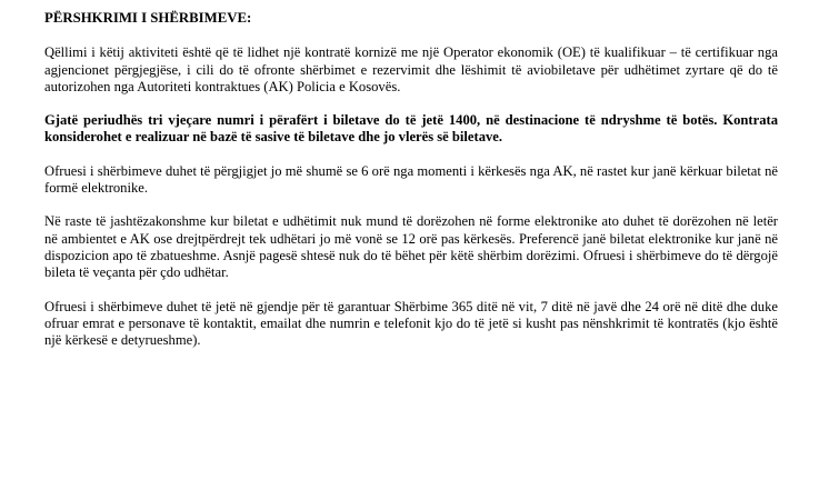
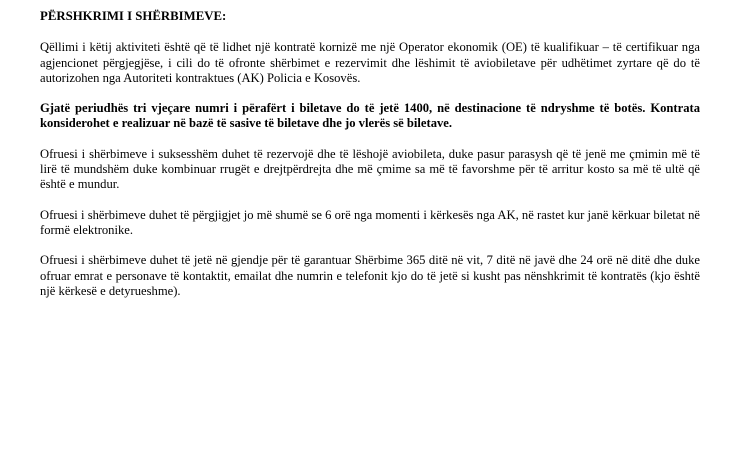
  PËRSHKRIMI I SHËRBIMEVE:
  Qëllimi i këtij aktiviteti është që të lidhet një kontratë kornizë me një Operator ekonomik (OE) të kualifikuar – të certifikuar nga agjencionet përgjegjëse, i cili do të ofronte shërbimet e rezervimit dhe lëshimit të aviobiletave për udhëtimet zyrtare që do të autorizohen nga Autoriteti kontraktues (AK) Policia e Kosovës.
  Gjatë periudhës tri vjeçare numri i përafërt i biletave do të jetë 1400, në destinacione të ndryshme të botës. Kontrata konsiderohet e realizuar në bazë të sasive të biletave dhe jo vlerës së biletave.
+ Ofruesi i shërbimeve i suksesshëm duhet të rezervojë dhe të lëshojë aviobileta, duke pasur parasysh që të jenë me çmimin më të lirë të mundshëm duke kombinuar rrugët e drejtpërdrejta dhe më çmime sa më të favorshme për të arritur kosto sa më të ultë që është e mundur.
  Ofruesi i shërbimeve duhet të përgjigjet jo më shumë se 6 orë nga momenti i kërkesës nga AK, në rastet kur janë kërkuar biletat në formë elektronike.
- Në raste të jashtëzakonshme kur biletat e udhëtimit nuk mund të dorëzohen në forme elektronike ato duhet të dorëzohen në letër në ambientet e AK ose drejtpërdrejt tek udhëtari jo më vonë se 12 orë pas kërkesës. Preferencë janë biletat elektronike kur janë në dispozicion apo të zbatueshme. Asnjë pagesë shtesë nuk do të bëhet për këtë shërbim dorëzimi. Ofruesi i shërbimeve do të dërgojë bileta të veçanta për çdo udhëtar.
  Ofruesi i shërbimeve duhet të jetë në gjendje për të garantuar Shërbime 365 ditë në vit, 7 ditë në javë dhe 24 orë në ditë dhe duke ofruar emrat e personave të kontaktit, emailat dhe numrin e telefonit kjo do të jetë si kusht pas nënshkrimit të kontratës (kjo është një kërkesë e detyrueshme).
